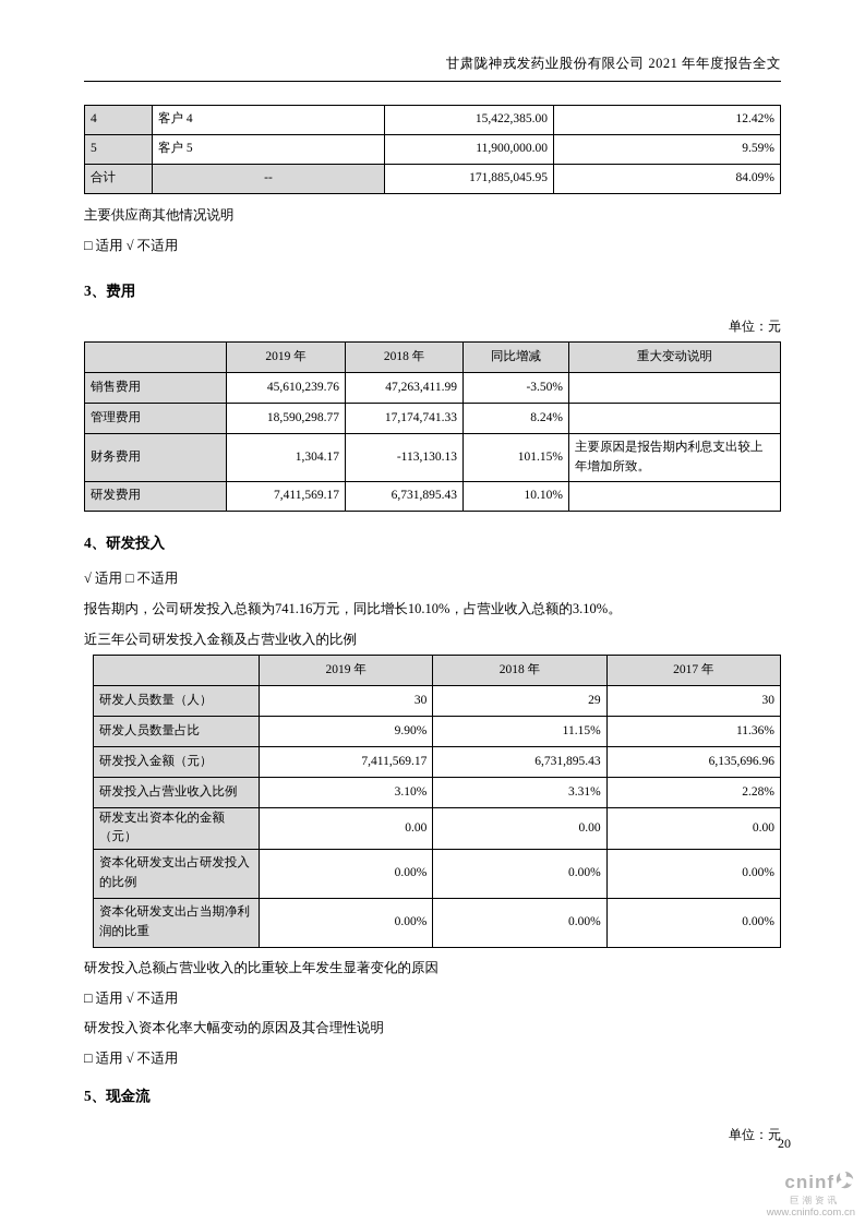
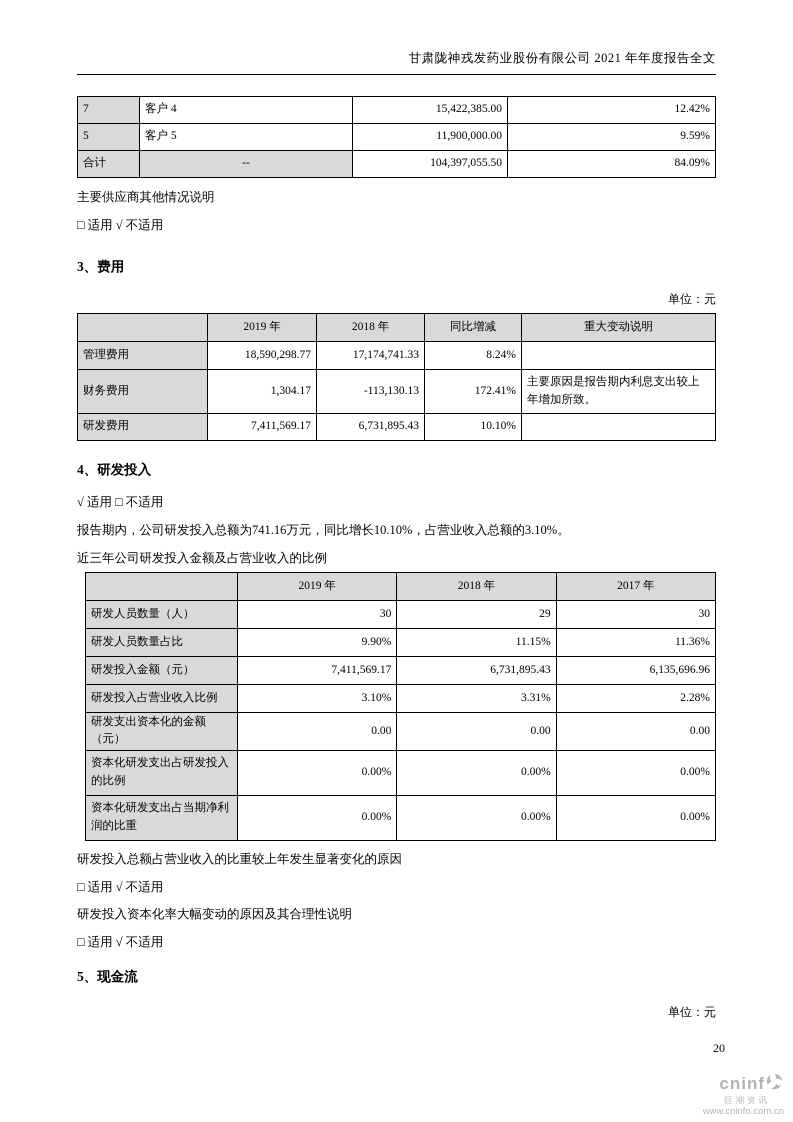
  甘肃陇神戎发药业股份有限公司 2021 年年度报告全文
- 4	客户 4	15,422,385.00	12.42%
+ 7	客户 4	15,422,385.00	12.42%
  5	客户 5	11,900,000.00	9.59%
- 合计	--	171,885,045.95	84.09%
+ 合计	--	104,397,055.50	84.09%
  主要供应商其他情况说明
  □ 适用 √ 不适用
  3、费用
  单位：元
  	2019 年	2018 年	同比增减	重大变动说明
- 销售费用	45,610,239.76	47,263,411.99	-3.50%
  管理费用	18,590,298.77	17,174,741.33	8.24%
- 财务费用	1,304.17	-113,130.13	101.15%	主要原因是报告期内利息支出较上年增加所致。
+ 财务费用	1,304.17	-113,130.13	172.41%	主要原因是报告期内利息支出较上年增加所致。
  研发费用	7,411,569.17	6,731,895.43	10.10%
  4、研发投入
  √ 适用 □ 不适用
  报告期内，公司研发投入总额为741.16万元，同比增长10.10%，占营业收入总额的3.10%。
  近三年公司研发投入金额及占营业收入的比例
  	2019 年	2018 年	2017 年
  研发人员数量（人）	30	29	30
  研发人员数量占比	9.90%	11.15%	11.36%
  研发投入金额（元）	7,411,569.17	6,731,895.43	6,135,696.96
  研发投入占营业收入比例	3.10%	3.31%	2.28%
  研发支出资本化的金额（元）	0.00	0.00	0.00
  资本化研发支出占研发投入的比例	0.00%	0.00%	0.00%
  资本化研发支出占当期净利润的比重	0.00%	0.00%	0.00%
  研发投入总额占营业收入的比重较上年发生显著变化的原因
  □ 适用 √ 不适用
  研发投入资本化率大幅变动的原因及其合理性说明
  □ 适用 √ 不适用
  5、现金流
  单位：元
  20
  cninf
  巨潮资讯
  www.cninfo.com.cn
